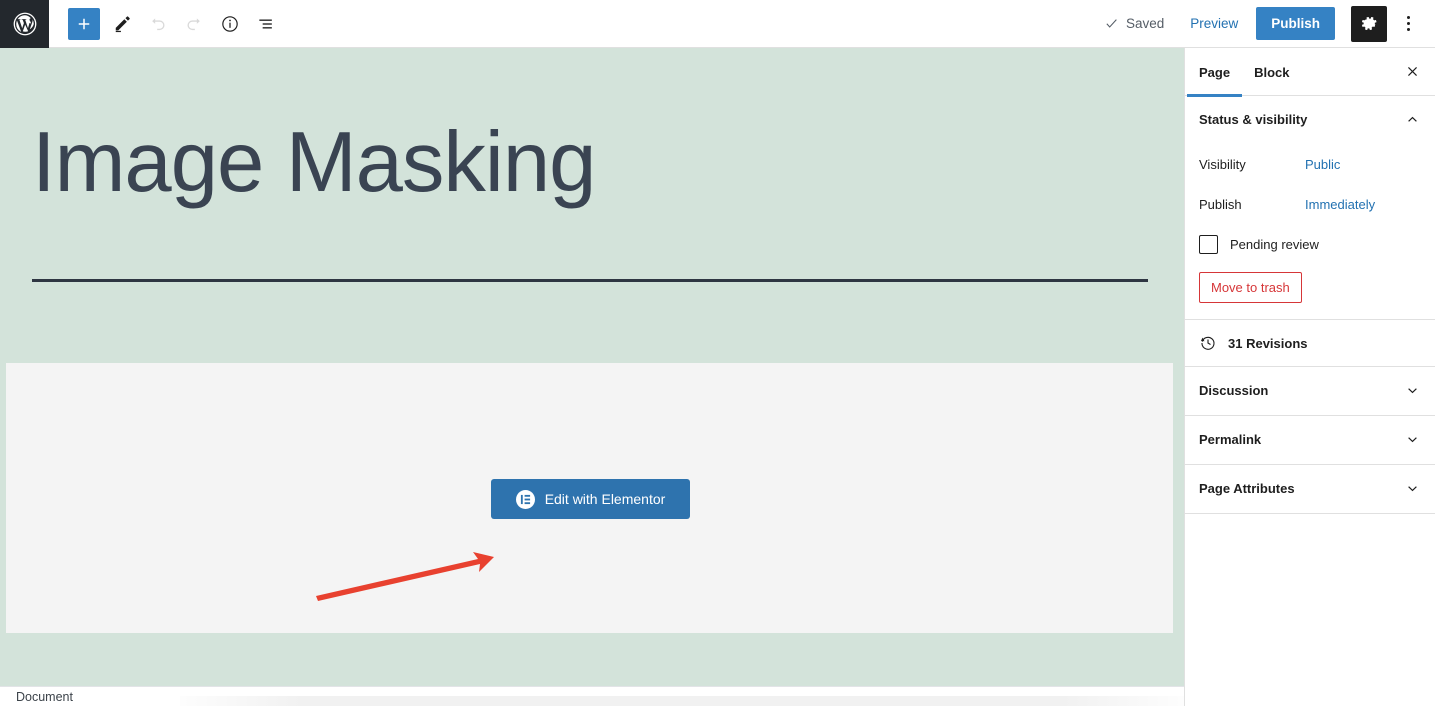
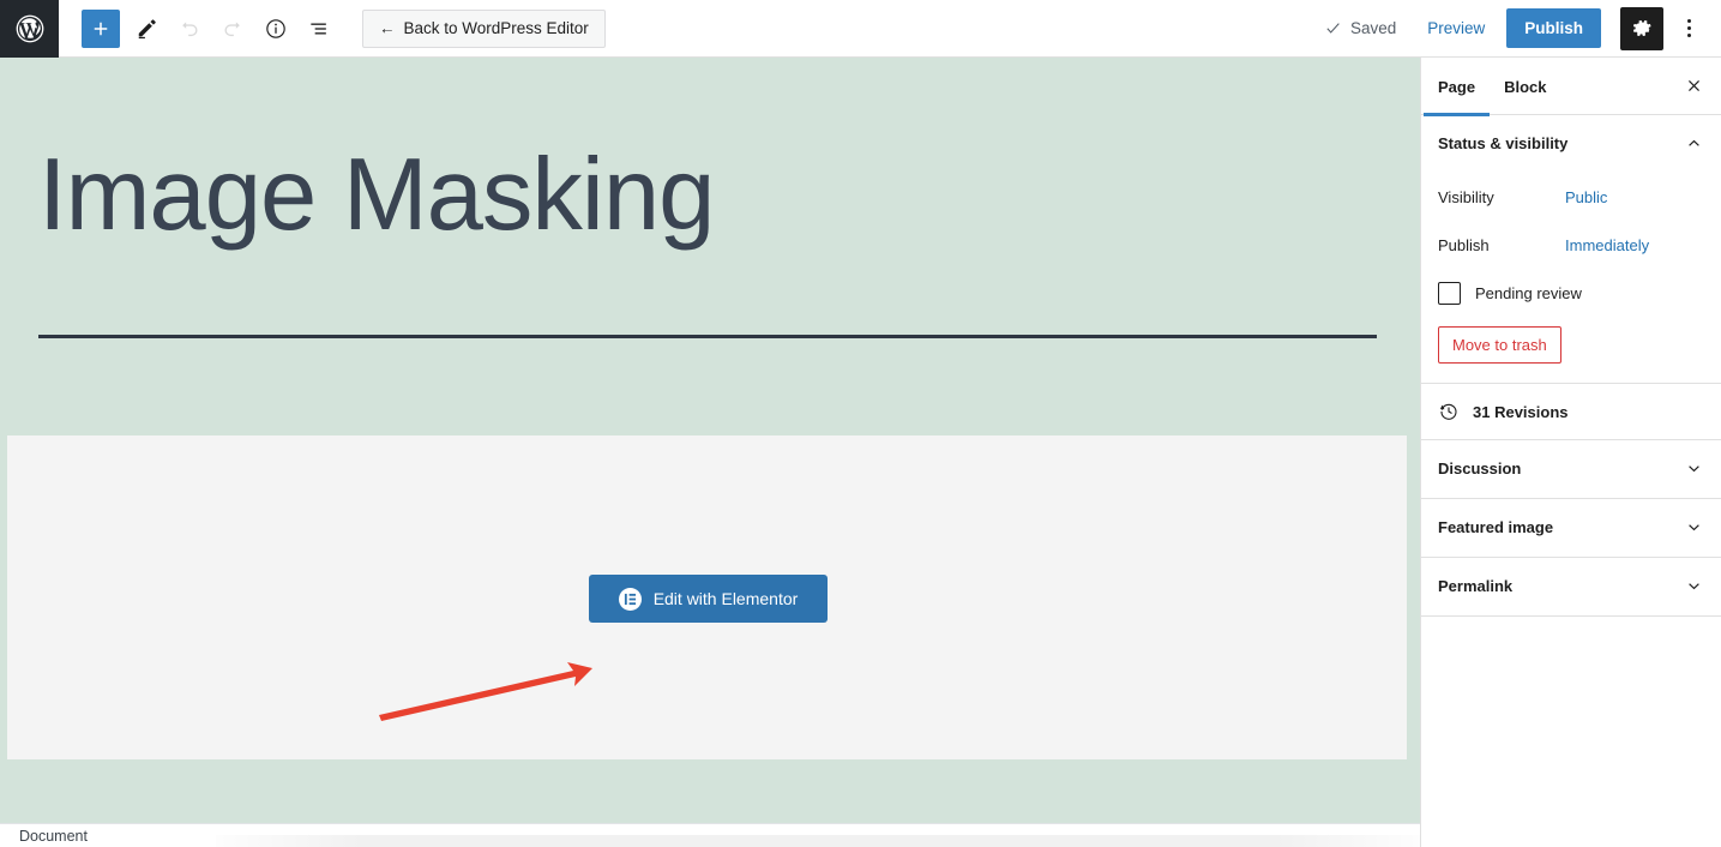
+ ←
+ Back to WordPress Editor
  Saved
  Preview
  Publish
  Image Masking
  Edit with Elementor
  Document
  Page
  Block
  Status & visibility
  Visibility
  Public
  Publish
  Immediately
  Pending review
  Move to trash
  31 Revisions
  Discussion
+ Featured image
  Permalink
- Page Attributes
